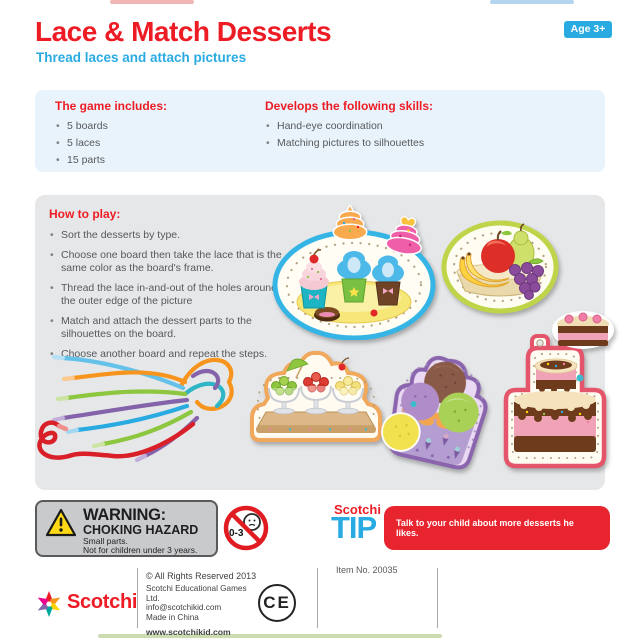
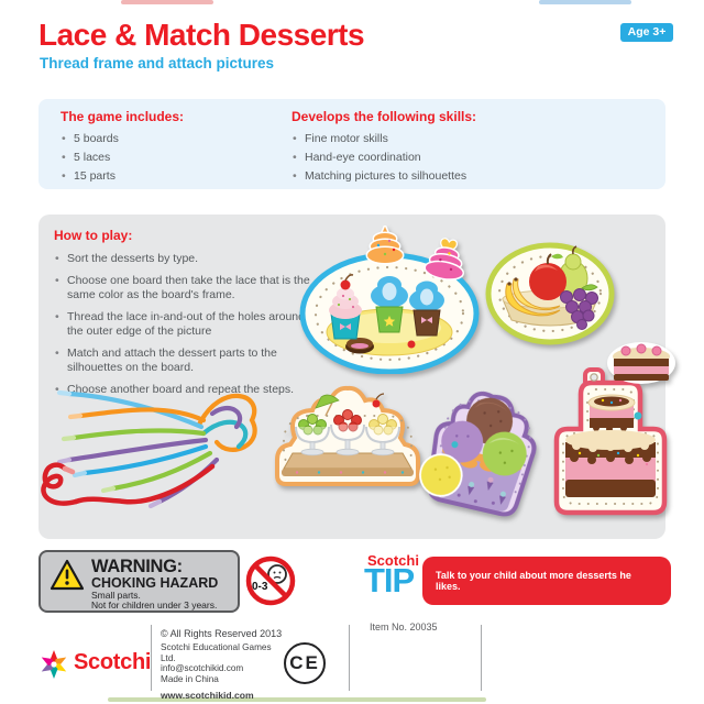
  Lace & Match Desserts
- Thread laces and attach pictures
+ Thread frame and attach pictures
  Age 3+
  The game includes:
  5 boards
  5 laces
  15 parts
  Develops the following skills:
+ Fine motor skills
  Hand-eye coordination
  Matching pictures to silhouettes
  How to play:
  Sort the desserts by type.
  Choose one board then take the lace that is the same color as the board's frame.
  Thread the lace in-and-out of the holes aroun the outer edge of the picture
  Match and attach the dessert parts to the silhouettes on the board.
  Choose another board and repeat the steps.
  WARNING:
  CHOKING HAZARD
  Small parts.
  Not for children under 3 years.
  0-3
  Scotchi
  TIP
  Talk to your child about more desserts he likes.
  Scotchi
  © All Rights Reserved 2013
  Scotchi Educational Games Ltd.
  info@scotchikid.com
  Made in China
  www.scotchikid.com
  CE
  Item No. 20035
